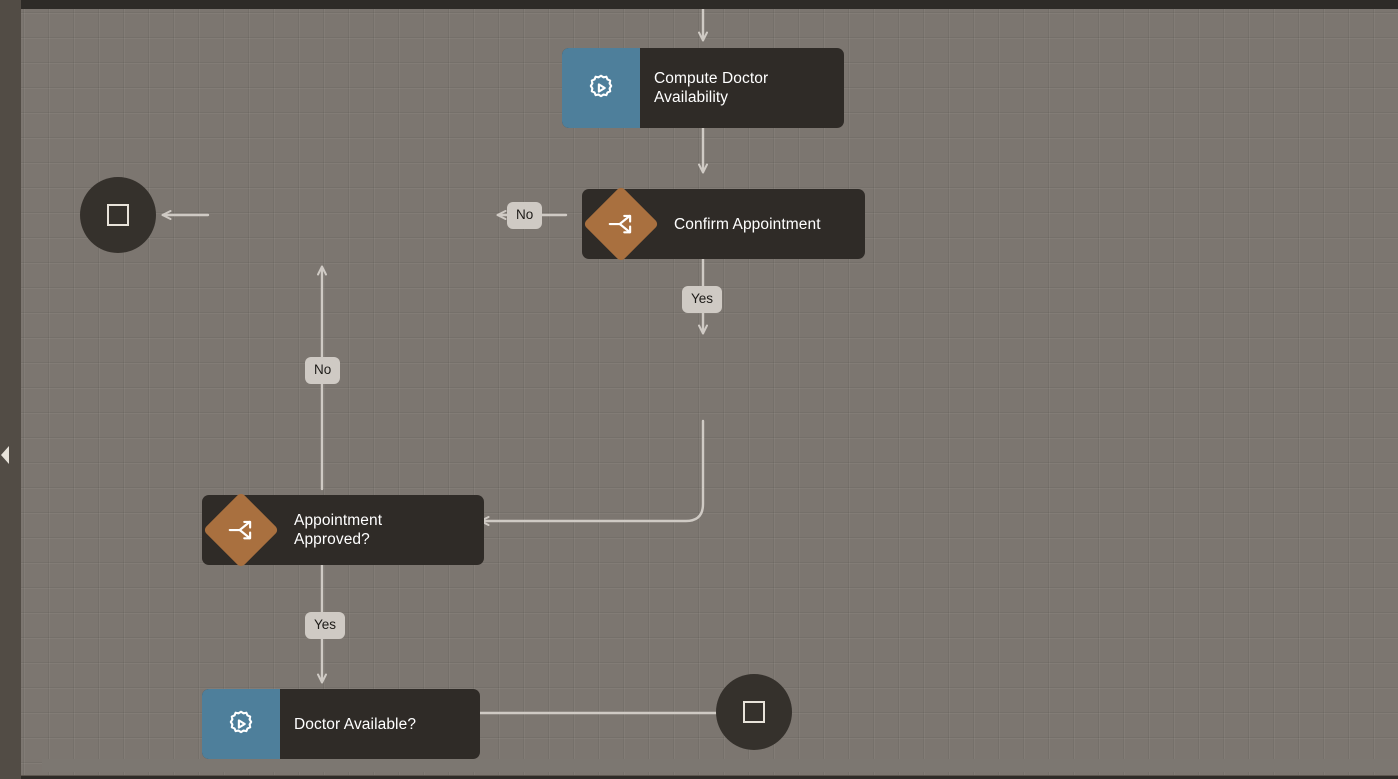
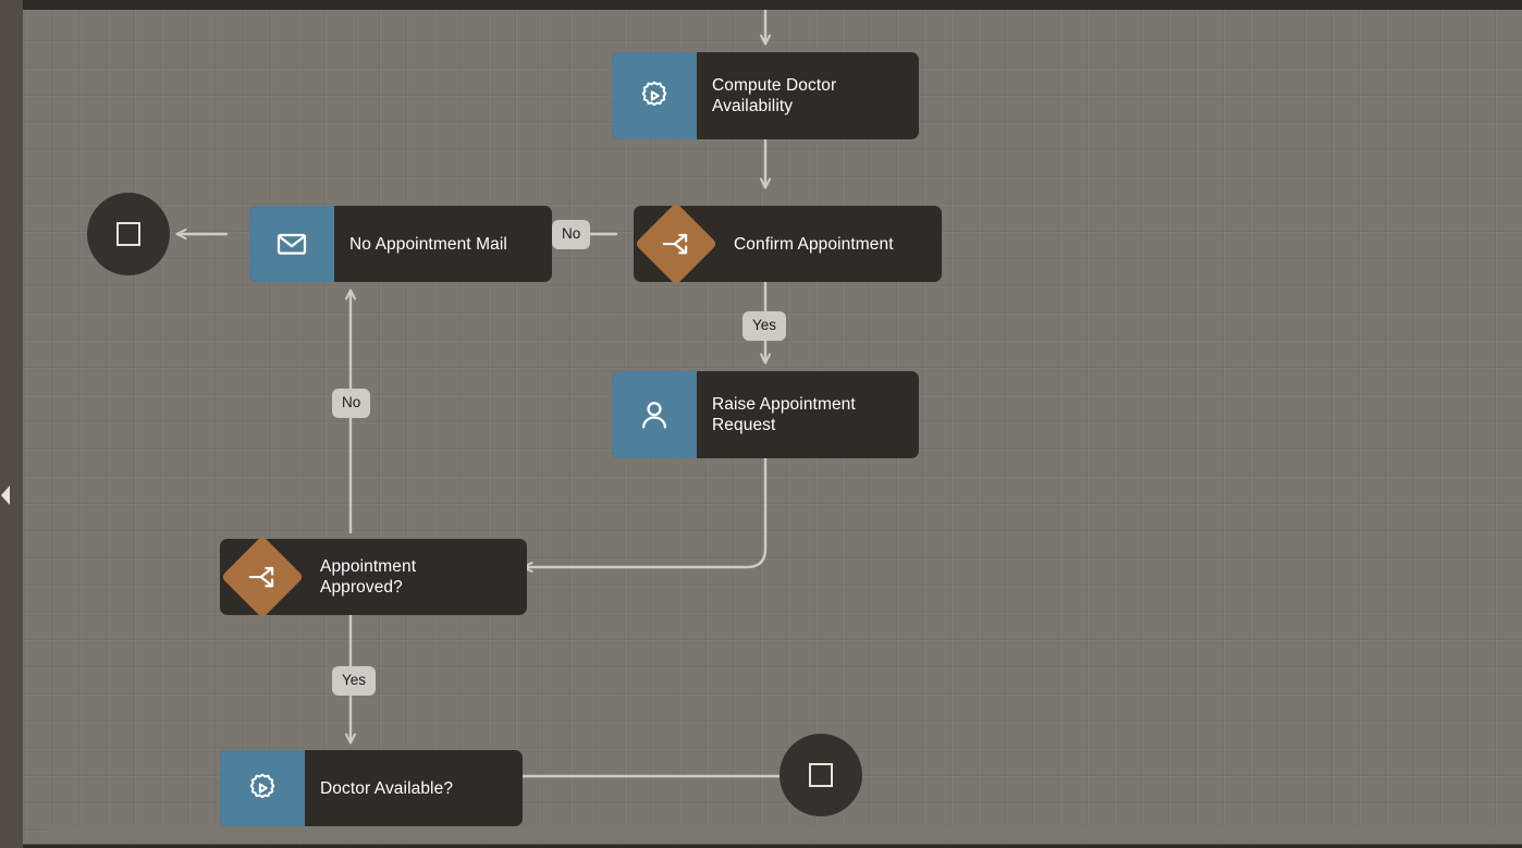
  No
  Yes
  No
  Yes
  Compute Doctor
  Availability
  Confirm Appointment
+ No Appointment Mail
+ Raise Appointment
+ Request
  Appointment
  Approved?
  Doctor Available?
